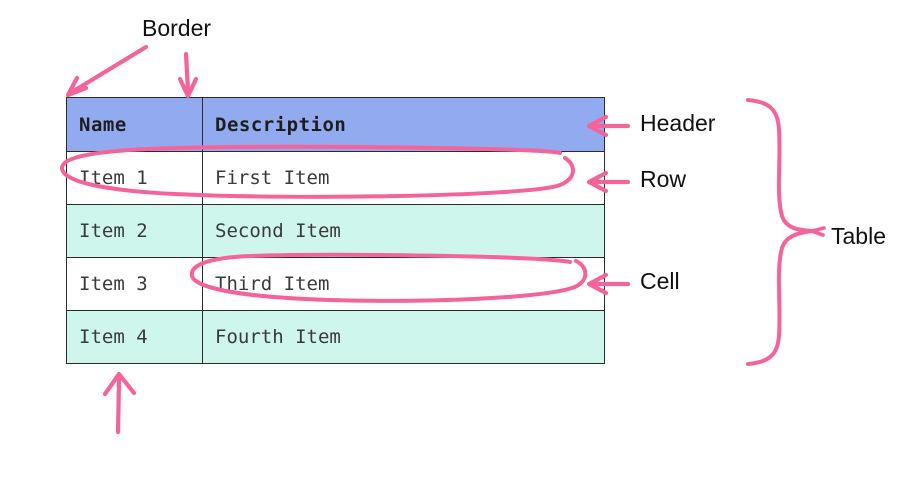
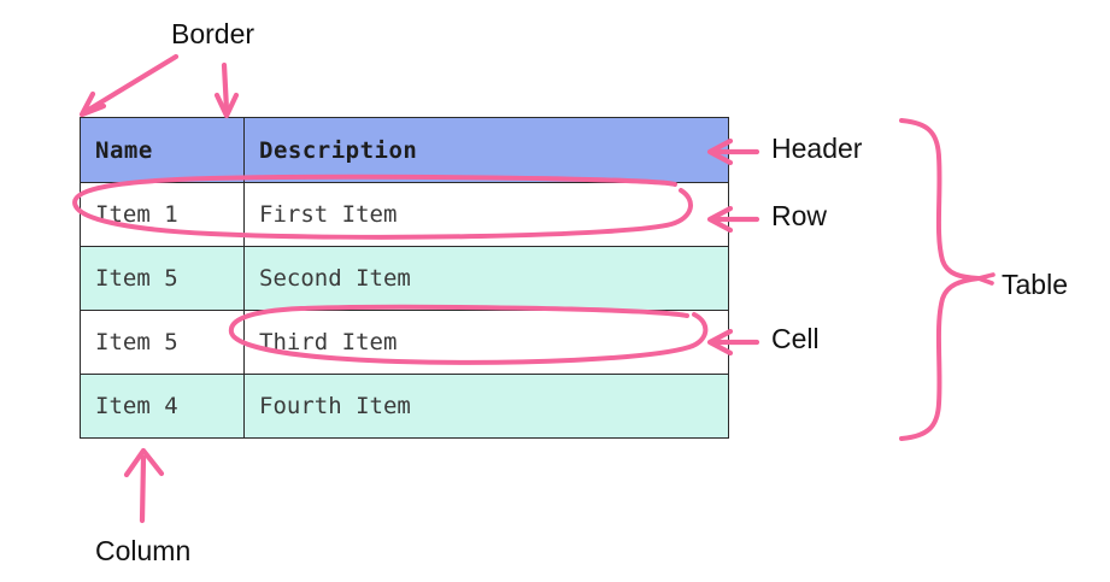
  Name	Description
  Item 1	First Item
- Item 2	Second Item
+ Item 5	Second Item
- Item 3	Third Item
+ Item 5	Third Item
  Item 4	Fourth Item
  Border
  Header
  Row
  Cell
  Table
+ Column
